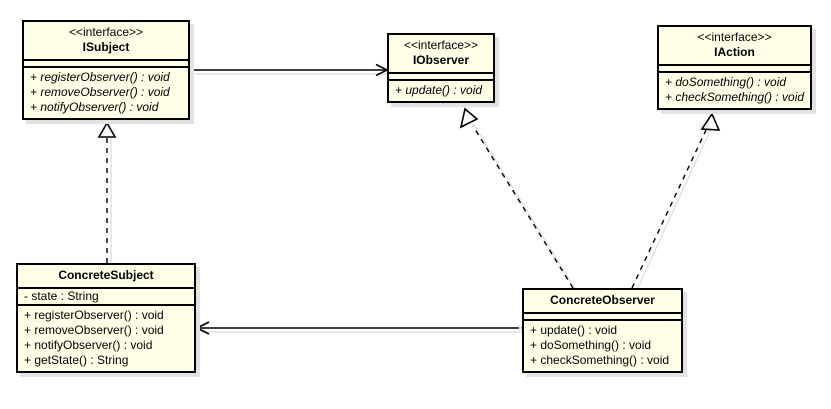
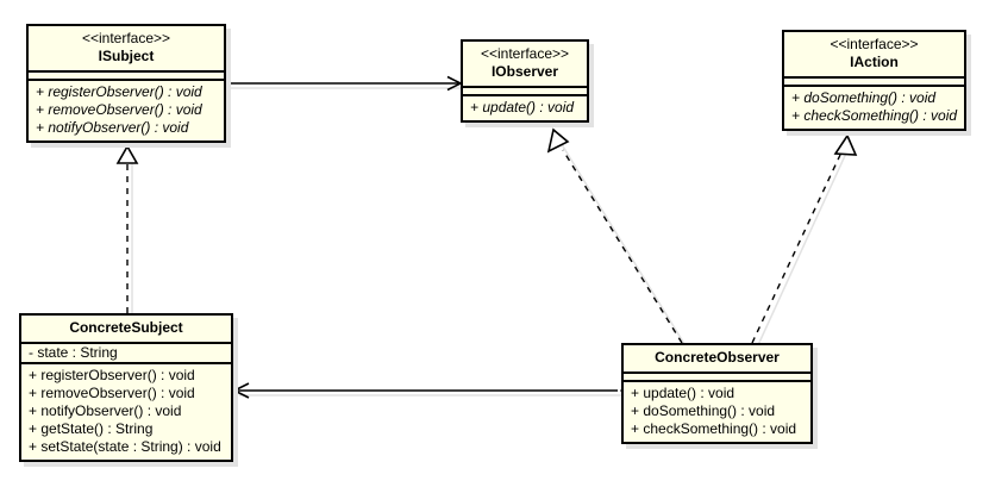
  <<interface>>
  ISubject
  + registerObserver() : void
  + removeObserver() : void
  + notifyObserver() : void
  <<interface>>
  IObserver
  + update() : void
  <<interface>>
  IAction
  + doSomething() : void
  + checkSomething() : void
  ConcreteSubject
  - state : String
  + registerObserver() : void
  + removeObserver() : void
  + notifyObserver() : void
  + getState() : String
+ + setState(state : String) : void
  ConcreteObserver
  + update() : void
  + doSomething() : void
  + checkSomething() : void
